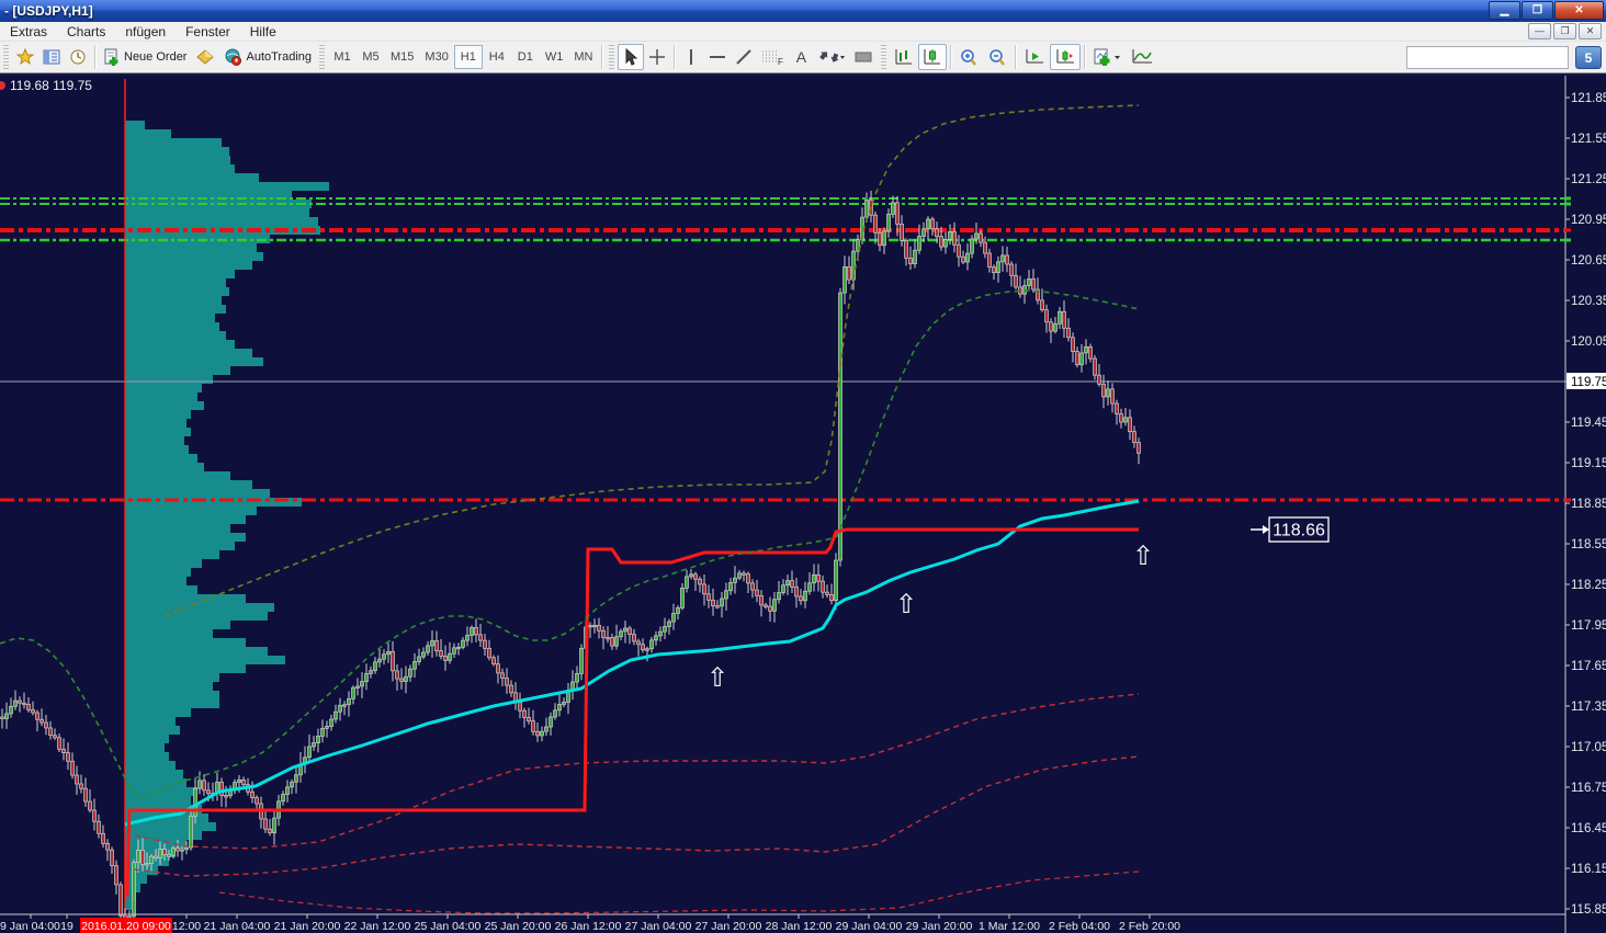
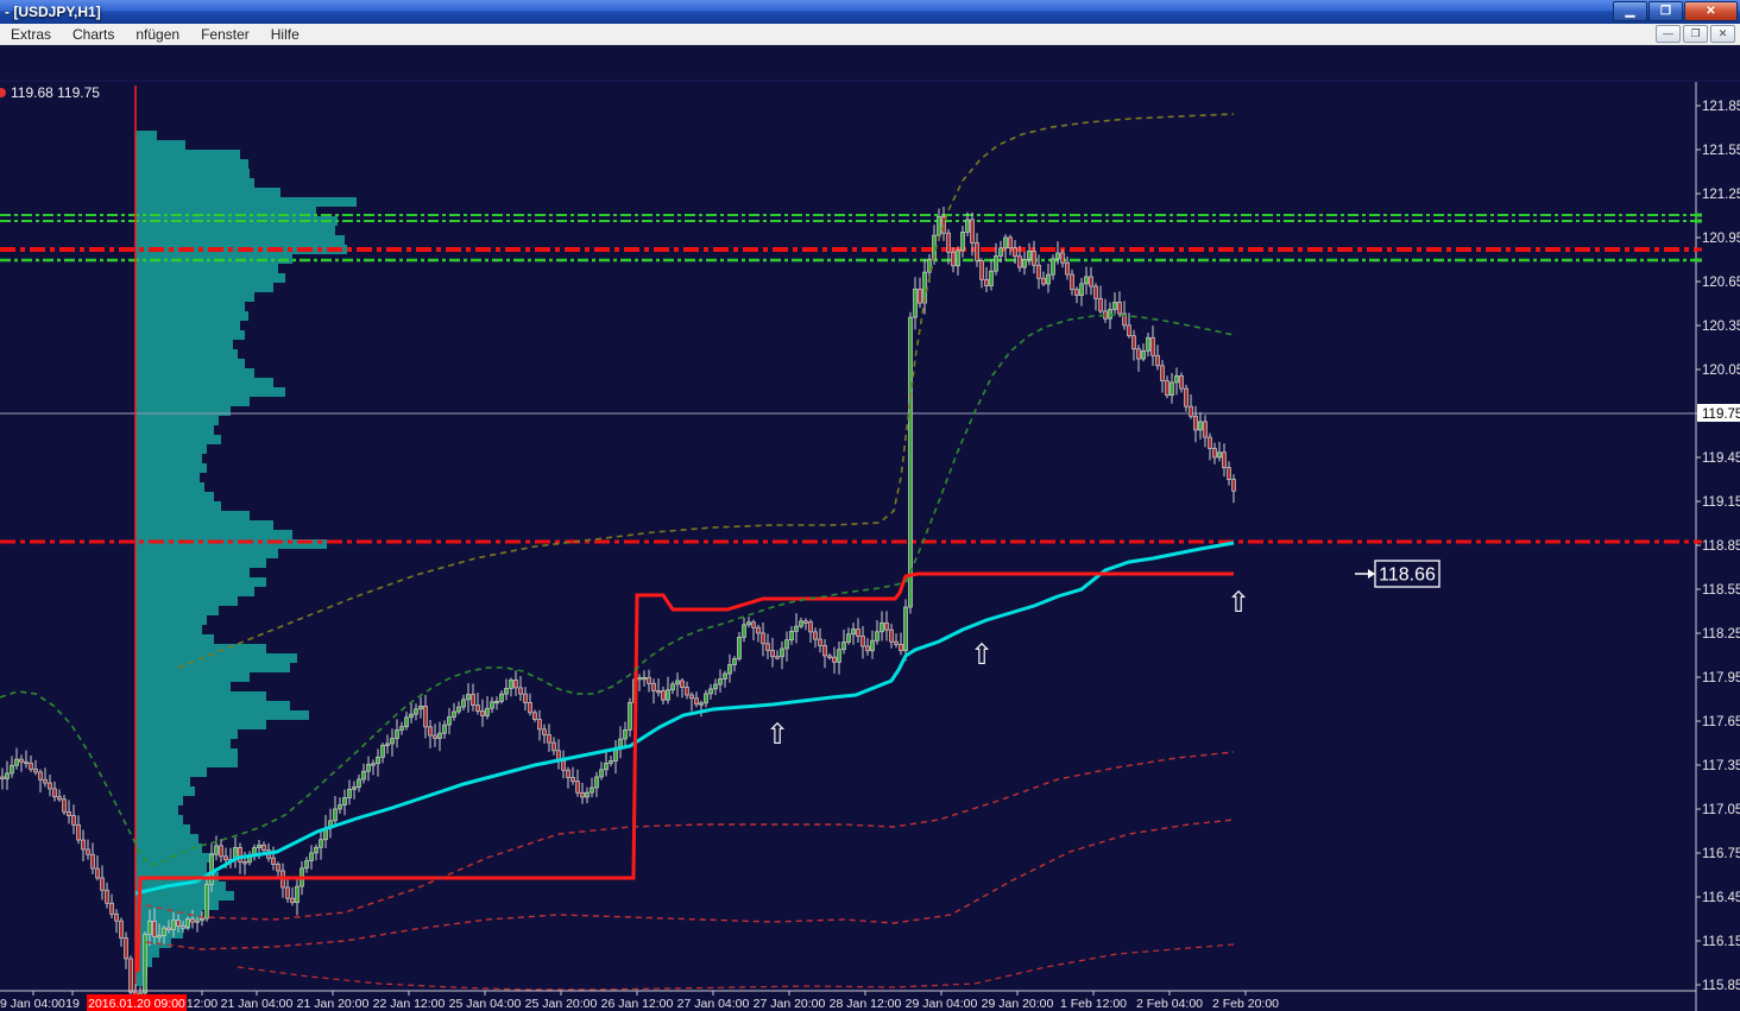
  - [USDJPY,H1]
  ▁
  ❐
  ✕
  Extras
  Charts
  nfügen
  Fenster
  Hilfe
  —
  ❐
  ✕
- Neue Order
- AutoTrading
- M1
- M5
- M15
- M30
- H1
- H4
- D1
- W1
- MN
- F
- A
- 5
  ⇧
  ⇧
  ⇧
  118.66
  119.68 119.75
  121.8
  121.5
  121.2
  120.9
  120.6
  120.3
  120.0
  119.75
  119.45
  119.15
  118.85
  118.55
  118.25
  117.95
  117.65
  117.35
  117.05
  116.75
  116.45
  116.15
  115.85
  9 Jan 04:00
  19
  2016.01.20 09:00
  12:00
  21 Jan 04:00
  21 Jan 20:00
  22 Jan 12:00
  25 Jan 04:00
  25 Jan 20:00
  26 Jan 12:00
  27 Jan 04:00
  27 Jan 20:00
  28 Jan 12:00
  29 Jan 04:00
  29 Jan 20:00
- 1 Mar 12:00
+ 1 Feb 12:00
  2 Feb 04:00
  2 Feb 20:00
